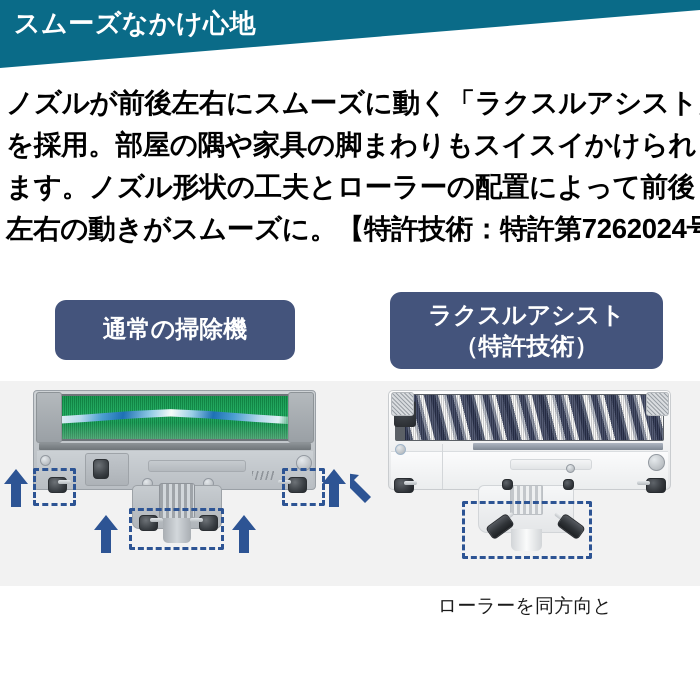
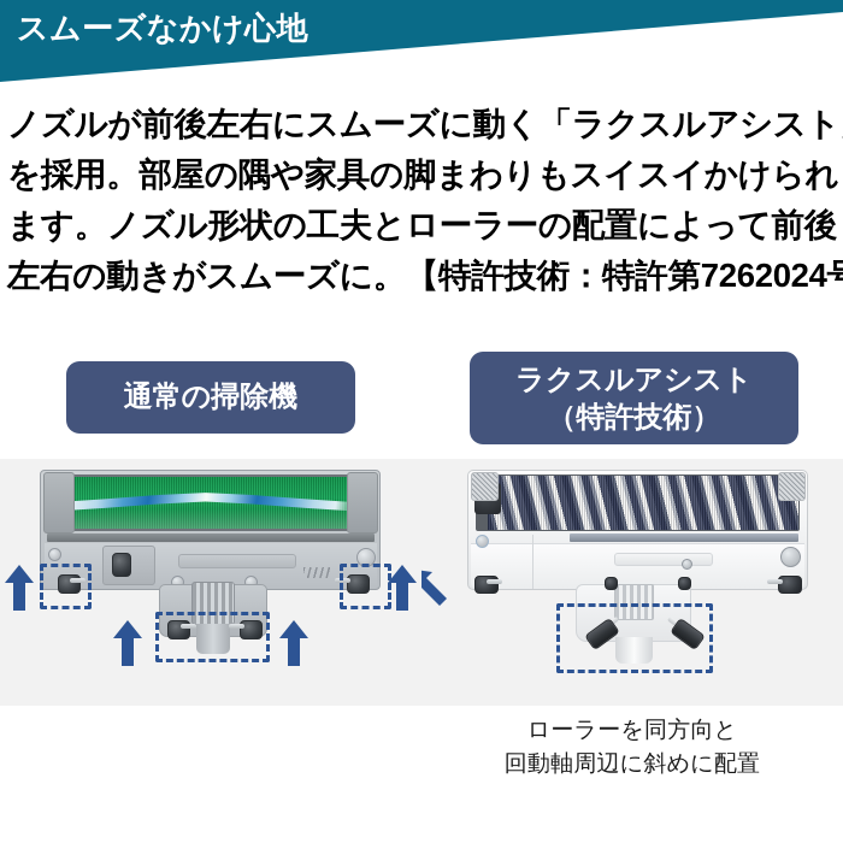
  スムーズなかけ心地
  ノズルが前後左右にスムーズに動く「ラクスルアシスト
  を採用。部屋の隅や家具の脚まわりもスイスイかけられ
  ます。ノズル形状の工夫とローラーの配置によって前後
  左右の動きがスムーズに。【特許技術：特許第7262024
  通常の掃除機
  ラクスルアシスト
  （特許技術）
  ローラーを同方向と
+ 回動軸周辺に斜めに配置
